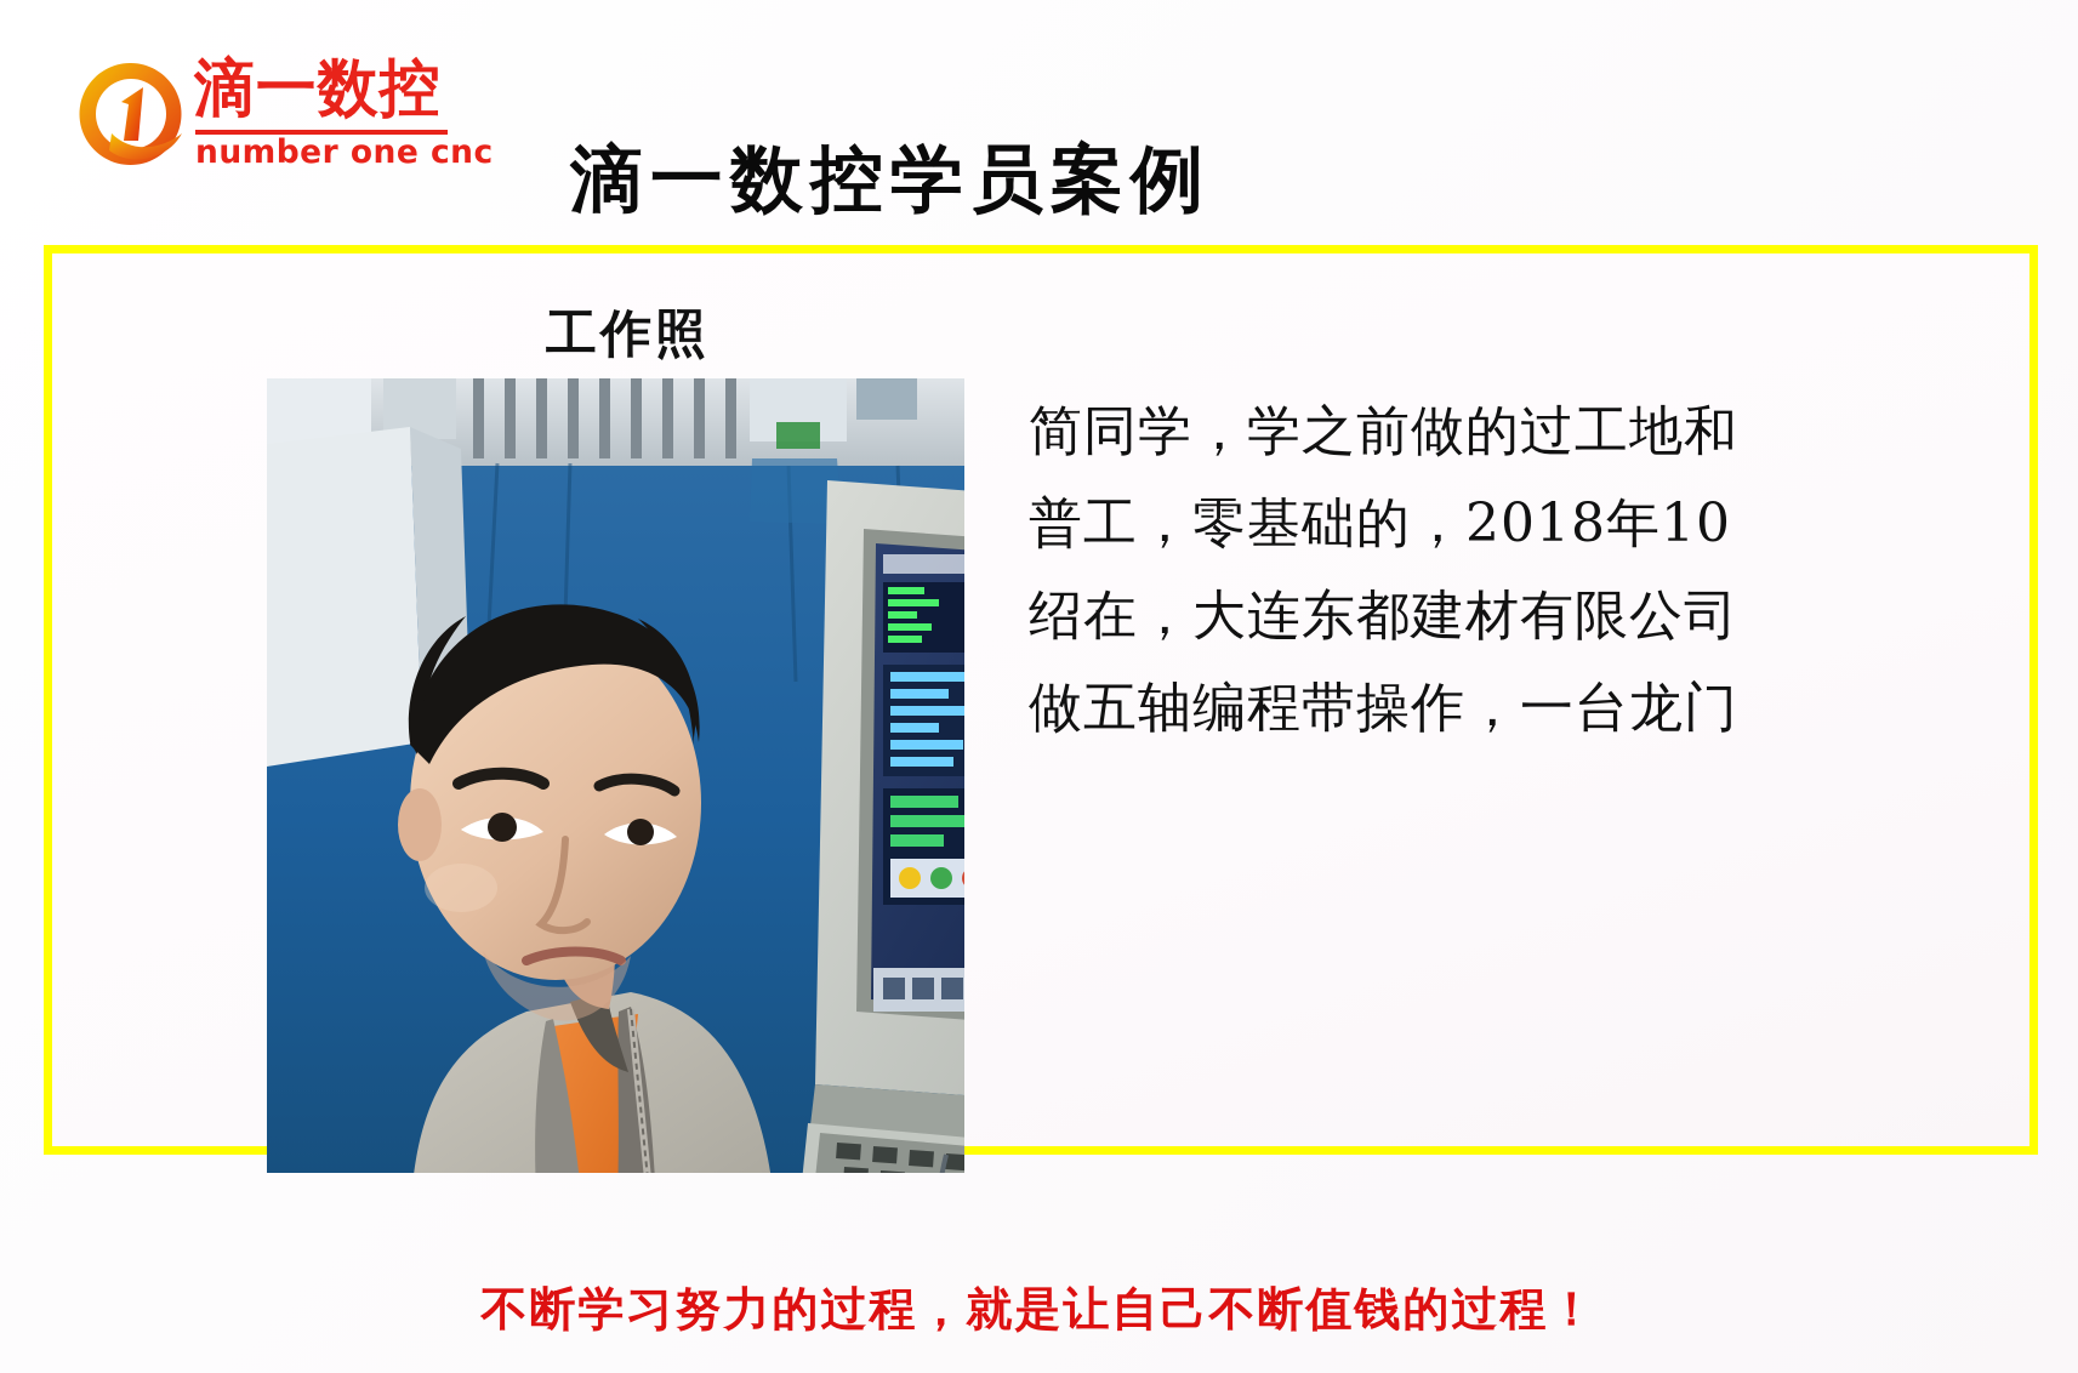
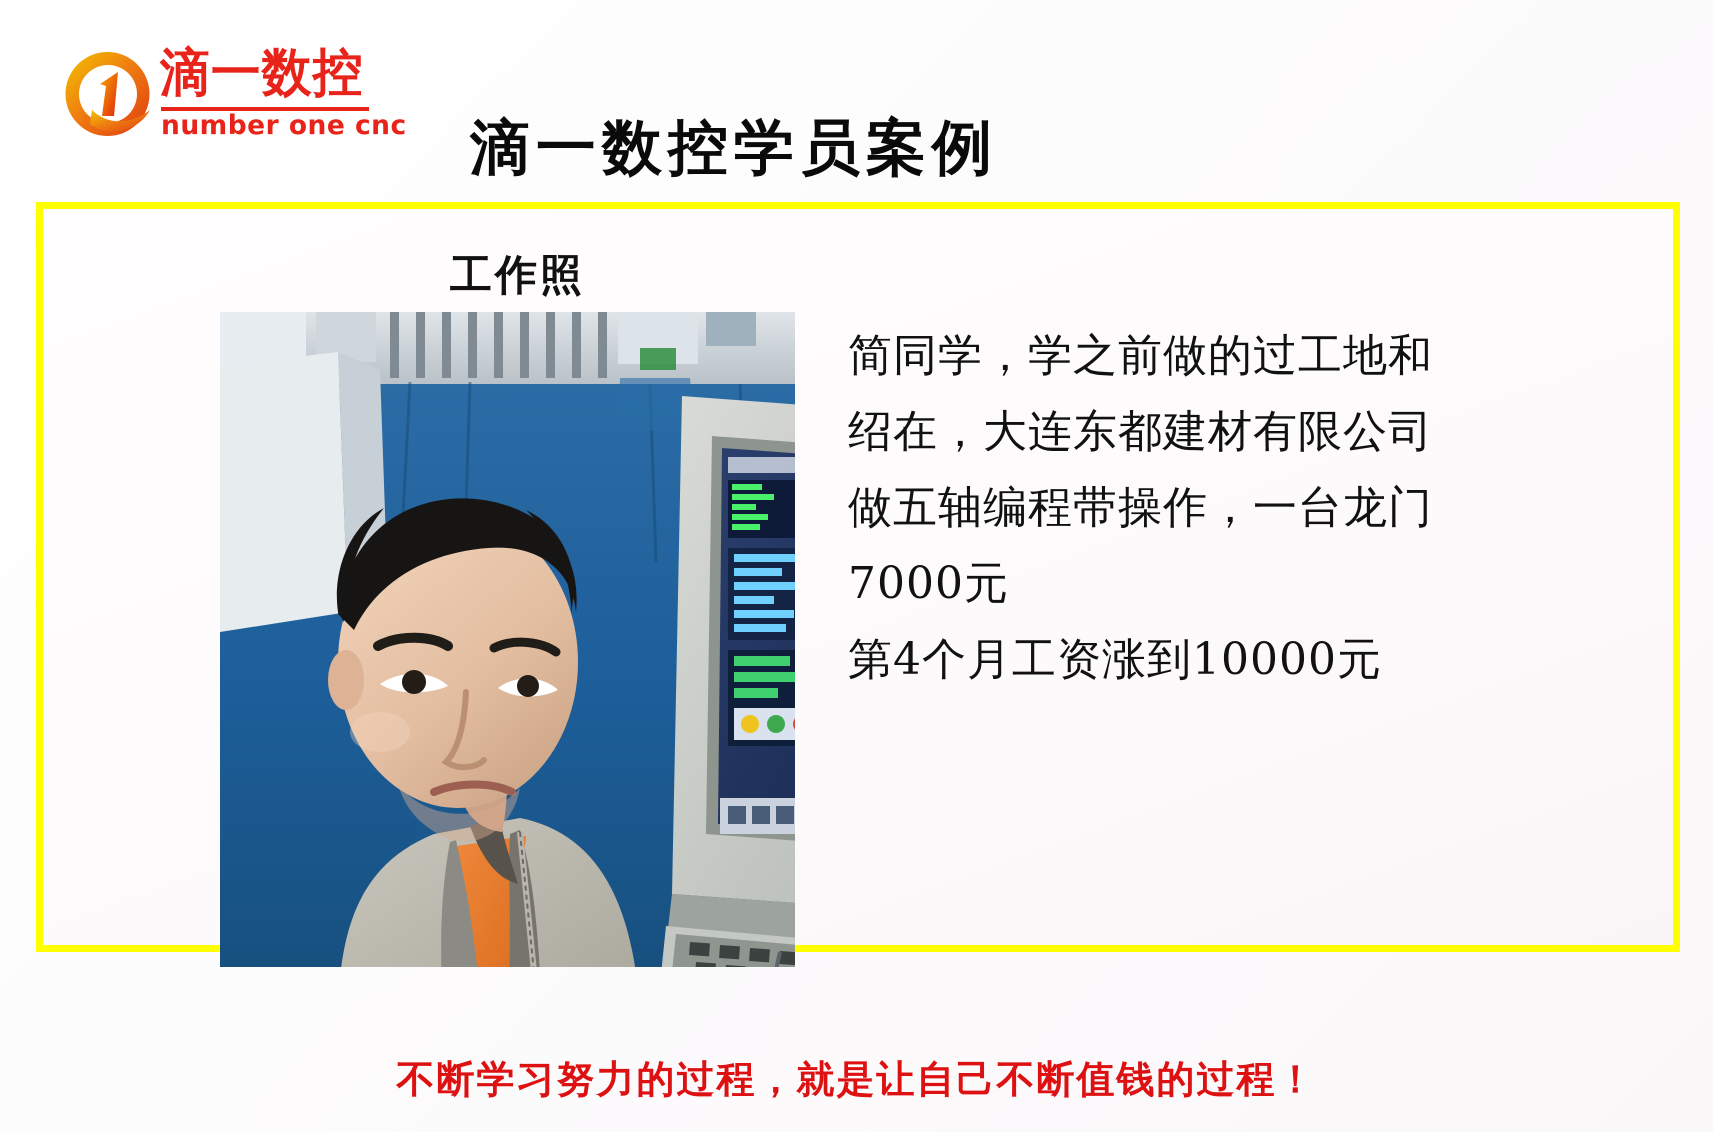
  滴一数控
  number one cnc
  滴一数控学员案例
  工作照
  简同学，学之前做的过工地和
- 普工，零基础的，2018年10
  绍在，大连东都建材有限公司
  做五轴编程带操作，一台龙门
+ 7000元
+ 第4个月工资涨到10000元
  不断学习努力的过程，就是让自己不断值钱的过程！
